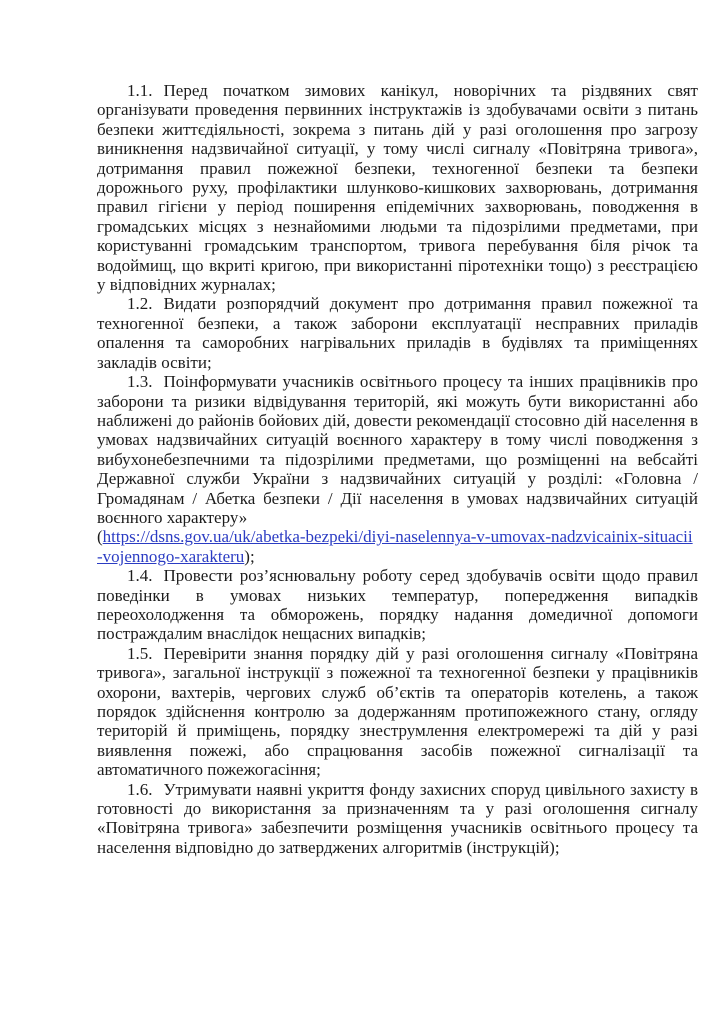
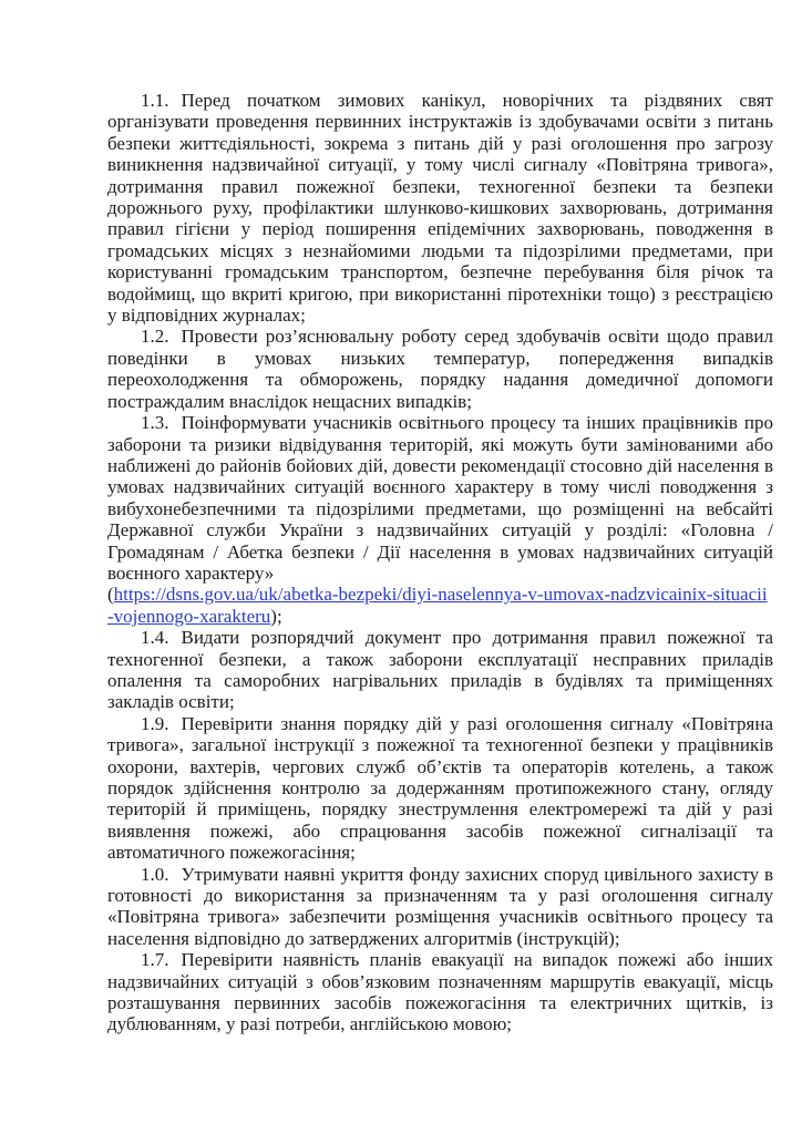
- 1.1. Перед початком зимових канікул, новорічних та різдвяних свят організувати проведення первинних інструктажів із здобувачами освіти з питань безпеки життєдіяльності, зокрема з питань дій у разі оголошення про загрозу виникнення надзвичайної ситуації, у тому числі сигналу «Повітряна тривога», дотримання правил пожежної безпеки, техногенної безпеки та безпеки дорожнього руху, профілактики шлунково-кишкових захворювань, дотримання правил гігієни у період поширення епідемічних захворювань, поводження в громадських місцях з незнайомими людьми та підозрілими предметами, при користуванні громадським транспортом, тривога перебування біля річок та водоймищ, що вкриті кригою, при використанні піротехніки тощо) з реєстрацією у відповідних журналах;
+ 1.1. Перед початком зимових канікул, новорічних та різдвяних свят організувати проведення первинних інструктажів із здобувачами освіти з питань безпеки життєдіяльності, зокрема з питань дій у разі оголошення про загрозу виникнення надзвичайної ситуації, у тому числі сигналу «Повітряна тривога», дотримання правил пожежної безпеки, техногенної безпеки та безпеки дорожнього руху, профілактики шлунково-кишкових захворювань, дотримання правил гігієни у період поширення епідемічних захворювань, поводження в громадських місцях з незнайомими людьми та підозрілими предметами, при користуванні громадським транспортом, безпечне перебування біля річок та водоймищ, що вкриті кригою, при використанні піротехніки тощо) з реєстрацією у відповідних журналах;
- 1.2. Видати розпорядчий документ про дотримання правил пожежної та техногенної безпеки, а також заборони експлуатації несправних приладів опалення та саморобних нагрівальних приладів в будівлях та приміщеннях закладів освіти;
+ 1.2. Провести роз’яснювальну роботу серед здобувачів освіти щодо правил поведінки в умовах низьких температур, попередження випадків переохолодження та обморожень, порядку надання домедичної допомоги постраждалим внаслідок нещасних випадків;
- 1.3. Поінформувати учасників освітнього процесу та інших працівників про заборони та ризики відвідування територій, які можуть бути використанні або наближені до районів бойових дій, довести рекомендації стосовно дій населення в умовах надзвичайних ситуацій воєнного характеру в тому числі поводження з вибухонебезпечними та підозрілими предметами, що розміщенні на вебсайті Державної служби України з надзвичайних ситуацій у розділі: «Головна / Громадянам / Абетка безпеки / Дії населення в умовах надзвичайних ситуацій воєнного характеру»
+ 1.3. Поінформувати учасників освітнього процесу та інших працівників про заборони та ризики відвідування територій, які можуть бути замінованими або наближені до районів бойових дій, довести рекомендації стосовно дій населення в умовах надзвичайних ситуацій воєнного характеру в тому числі поводження з вибухонебезпечними та підозрілими предметами, що розміщенні на вебсайті Державної служби України з надзвичайних ситуацій у розділі: «Головна / Громадянам / Абетка безпеки / Дії населення в умовах надзвичайних ситуацій воєнного характеру»
  (https://dsns.gov.ua/uk/abetka-bezpeki/diyi-naselennya-v-umovax-nadzvicainix-situacii-vojennogo-xarakteru);
- 1.4. Провести роз’яснювальну роботу серед здобувачів освіти щодо правил поведінки в умовах низьких температур, попередження випадків переохолодження та обморожень, порядку надання домедичної допомоги постраждалим внаслідок нещасних випадків;
+ 1.4. Видати розпорядчий документ про дотримання правил пожежної та техногенної безпеки, а також заборони експлуатації несправних приладів опалення та саморобних нагрівальних приладів в будівлях та приміщеннях закладів освіти;
- 1.5. Перевірити знання порядку дій у разі оголошення сигналу «Повітряна тривога», загальної інструкції з пожежної та техногенної безпеки у працівників охорони, вахтерів, чергових служб об’єктів та операторів котелень, а також порядок здійснення контролю за додержанням протипожежного стану, огляду територій й приміщень, порядку знеструмлення електромережі та дій у разі виявлення пожежі, або спрацювання засобів пожежної сигналізації та автоматичного пожежогасіння;
+ 1.9. Перевірити знання порядку дій у разі оголошення сигналу «Повітряна тривога», загальної інструкції з пожежної та техногенної безпеки у працівників охорони, вахтерів, чергових служб об’єктів та операторів котелень, а також порядок здійснення контролю за додержанням протипожежного стану, огляду територій й приміщень, порядку знеструмлення електромережі та дій у разі виявлення пожежі, або спрацювання засобів пожежної сигналізації та автоматичного пожежогасіння;
- 1.6. Утримувати наявні укриття фонду захисних споруд цивільного захисту в готовності до використання за призначенням та у разі оголошення сигналу «Повітряна тривога» забезпечити розміщення учасників освітнього процесу та населення відповідно до затверджених алгоритмів (інструкцій);
+ 1.0. Утримувати наявні укриття фонду захисних споруд цивільного захисту в готовності до використання за призначенням та у разі оголошення сигналу «Повітряна тривога» забезпечити розміщення учасників освітнього процесу та населення відповідно до затверджених алгоритмів (інструкцій);
+ 1.7. Перевірити наявність планів евакуації на випадок пожежі або інших надзвичайних ситуацій з обов’язковим позначенням маршрутів евакуації, місць розташування первинних засобів пожежогасіння та електричних щитків, із дублюванням, у разі потреби, англійською мовою;
